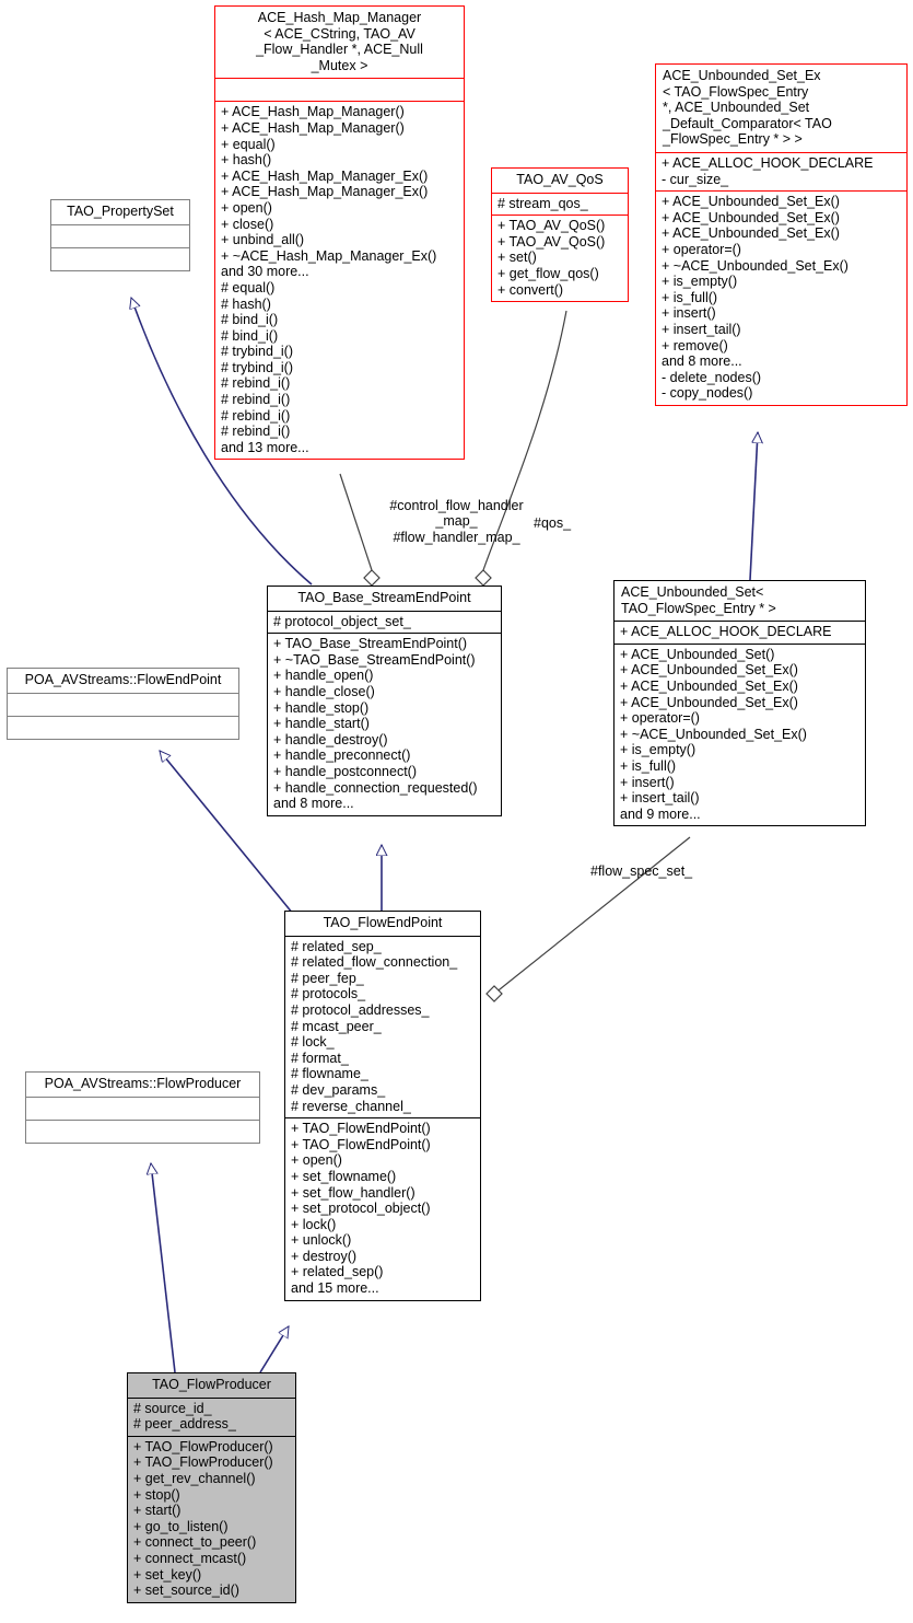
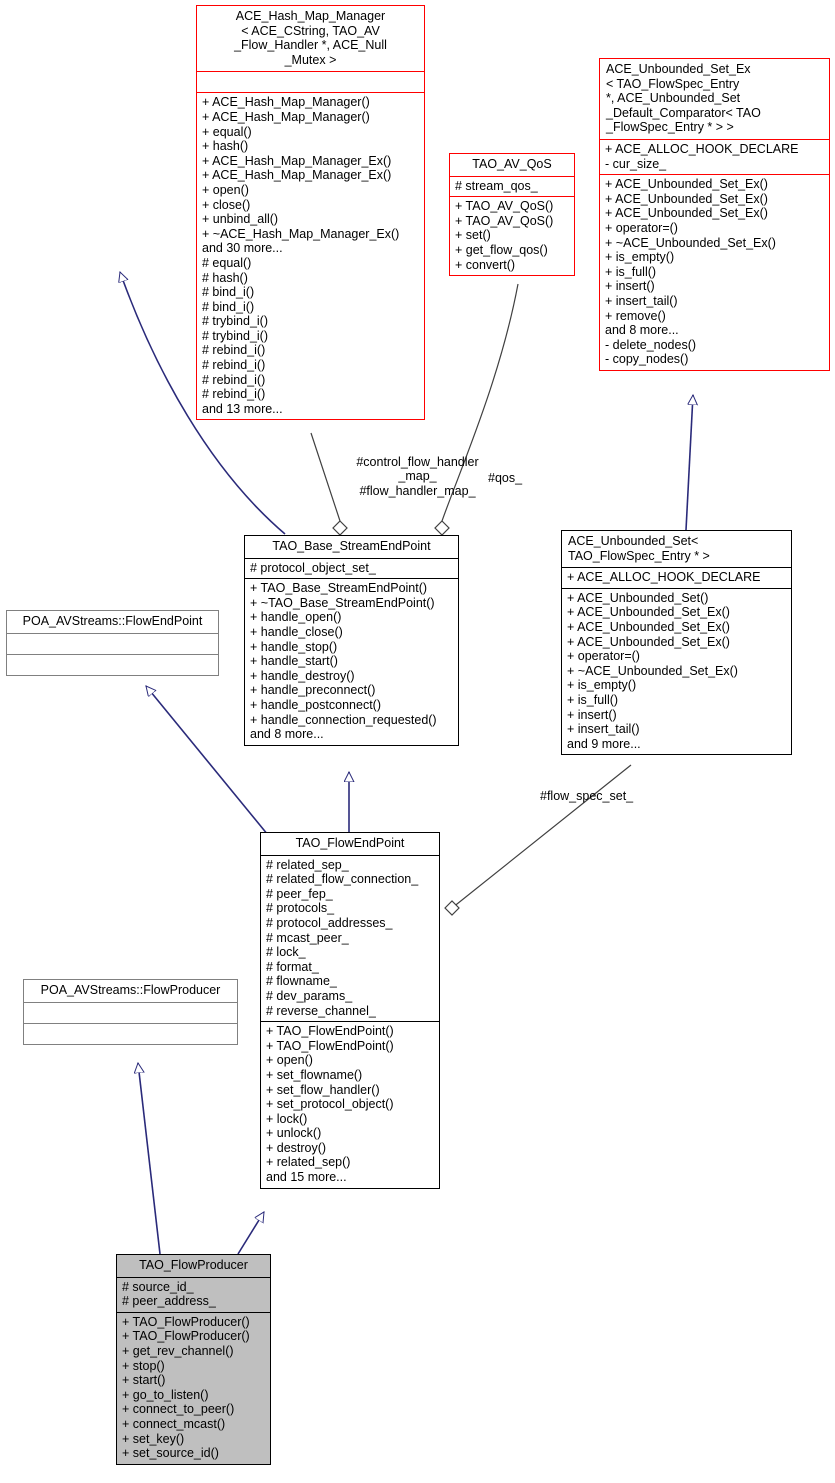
  #control_flow_handler
  _map_
  #flow_handler_map_
  #qos_
  #flow_spec_set_
  ACE_Hash_Map_Manager
  < ACE_CString, TAO_AV
  _Flow_Handler *, ACE_Null
  _Mutex >
  + ACE_Hash_Map_Manager()
  + ACE_Hash_Map_Manager()
  + equal()
  + hash()
  + ACE_Hash_Map_Manager_Ex()
  + ACE_Hash_Map_Manager_Ex()
  + open()
  + close()
  + unbind_all()
  + ~ACE_Hash_Map_Manager_Ex()
  and 30 more...
  # equal()
  # hash()
  # bind_i()
  # bind_i()
  # trybind_i()
  # trybind_i()
  # rebind_i()
  # rebind_i()
  # rebind_i()
  # rebind_i()
  and 13 more...
- TAO_PropertySet
  TAO_AV_QoS
  # stream_qos_
  + TAO_AV_QoS()
  + TAO_AV_QoS()
  + set()
  + get_flow_qos()
  + convert()
  ACE_Unbounded_Set_Ex
  < TAO_FlowSpec_Entry
  *, ACE_Unbounded_Set
  _Default_Comparator< TAO
  _FlowSpec_Entry * > >
  + ACE_ALLOC_HOOK_DECLARE
  - cur_size_
  + ACE_Unbounded_Set_Ex()
  + ACE_Unbounded_Set_Ex()
  + ACE_Unbounded_Set_Ex()
  + operator=()
  + ~ACE_Unbounded_Set_Ex()
  + is_empty()
  + is_full()
  + insert()
  + insert_tail()
  + remove()
  and 8 more...
  - delete_nodes()
  - copy_nodes()
  TAO_Base_StreamEndPoint
  # protocol_object_set_
  + TAO_Base_StreamEndPoint()
  + ~TAO_Base_StreamEndPoint()
  + handle_open()
  + handle_close()
  + handle_stop()
  + handle_start()
  + handle_destroy()
  + handle_preconnect()
  + handle_postconnect()
  + handle_connection_requested()
  and 8 more...
  ACE_Unbounded_Set<
  TAO_FlowSpec_Entry * >
  + ACE_ALLOC_HOOK_DECLARE
  + ACE_Unbounded_Set()
  + ACE_Unbounded_Set_Ex()
  + ACE_Unbounded_Set_Ex()
  + ACE_Unbounded_Set_Ex()
  + operator=()
  + ~ACE_Unbounded_Set_Ex()
  + is_empty()
  + is_full()
  + insert()
  + insert_tail()
  and 9 more...
  POA_AVStreams::FlowEndPoint
  TAO_FlowEndPoint
  # related_sep_
  # related_flow_connection_
  # peer_fep_
  # protocols_
  # protocol_addresses_
  # mcast_peer_
  # lock_
  # format_
  # flowname_
  # dev_params_
  # reverse_channel_
  + TAO_FlowEndPoint()
  + TAO_FlowEndPoint()
  + open()
  + set_flowname()
  + set_flow_handler()
  + set_protocol_object()
  + lock()
  + unlock()
  + destroy()
  + related_sep()
  and 15 more...
  POA_AVStreams::FlowProducer
  TAO_FlowProducer
  # source_id_
  # peer_address_
  + TAO_FlowProducer()
  + TAO_FlowProducer()
  + get_rev_channel()
  + stop()
  + start()
  + go_to_listen()
  + connect_to_peer()
  + connect_mcast()
  + set_key()
  + set_source_id()
